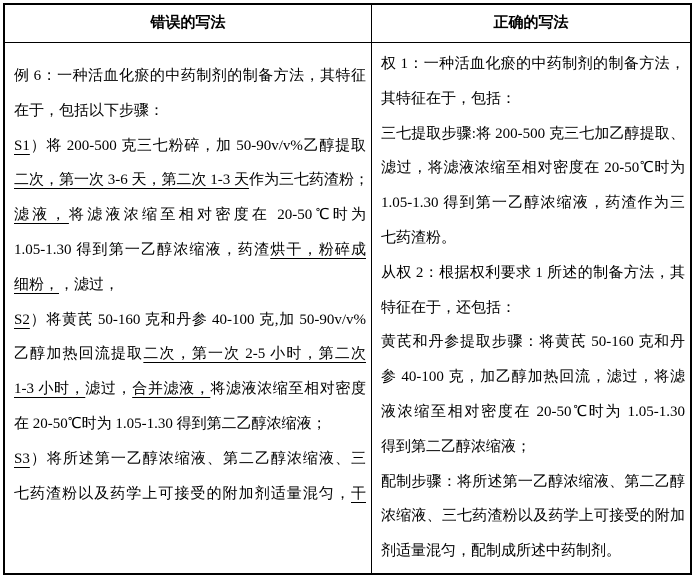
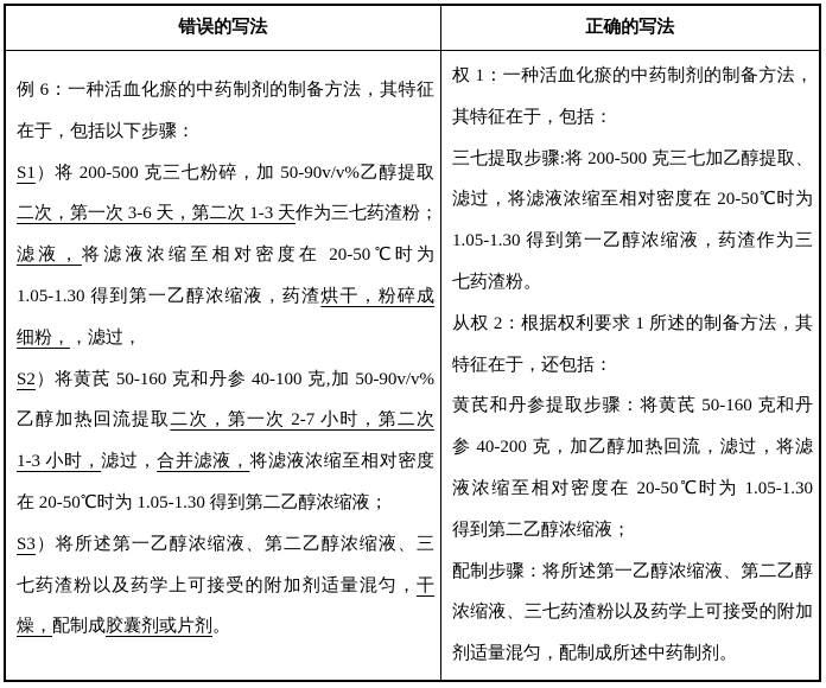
  错误的写法
  正确的写法
  例 6：一种活血化瘀的中药制剂的制备方法，其特征
  在于，包括以下步骤：
  S1）将 200-500 克三七粉碎，加 50-90v/v%乙醇提取
  二次，第一次 3-6 天，第二次 1-3 天作为三七药渣粉；
  滤液，将滤液浓缩至相对密度在 20-50℃时为
  1.05-1.30 得到第一乙醇浓缩液，药渣烘干，粉碎成
  细粉，，滤过，
  S2）将黄芪 50-160 克和丹参 40-100 克,加 50-90v/v%
- 乙醇加热回流提取二次，第一次 2-5 小时，第二次
+ 乙醇加热回流提取二次，第一次 2-7 小时，第二次
  1-3 小时，滤过，合并滤液，将滤液浓缩至相对密度
  在 20-50℃时为 1.05-1.30 得到第二乙醇浓缩液；
  S3）将所述第一乙醇浓缩液、第二乙醇浓缩液、三
  七药渣粉以及药学上可接受的附加剂适量混匀，干
+ 燥，配制成胶囊剂或片剂。
  权 1：一种活血化瘀的中药制剂的制备方法，
  其特征在于，包括：
  三七提取步骤:将 200-500 克三七加乙醇提取、
  滤过，将滤液浓缩至相对密度在 20-50℃时为
  1.05-1.30 得到第一乙醇浓缩液，药渣作为三
  七药渣粉。
  从权 2：根据权利要求 1 所述的制备方法，其
  特征在于，还包括：
  黄芪和丹参提取步骤：将黄芪 50-160 克和丹
- 参 40-100 克，加乙醇加热回流，滤过，将滤
+ 参 40-200 克，加乙醇加热回流，滤过，将滤
  液浓缩至相对密度在 20-50℃时为 1.05-1.30
  得到第二乙醇浓缩液；
  配制步骤：将所述第一乙醇浓缩液、第二乙醇
  浓缩液、三七药渣粉以及药学上可接受的附加
  剂适量混匀，配制成所述中药制剂。
